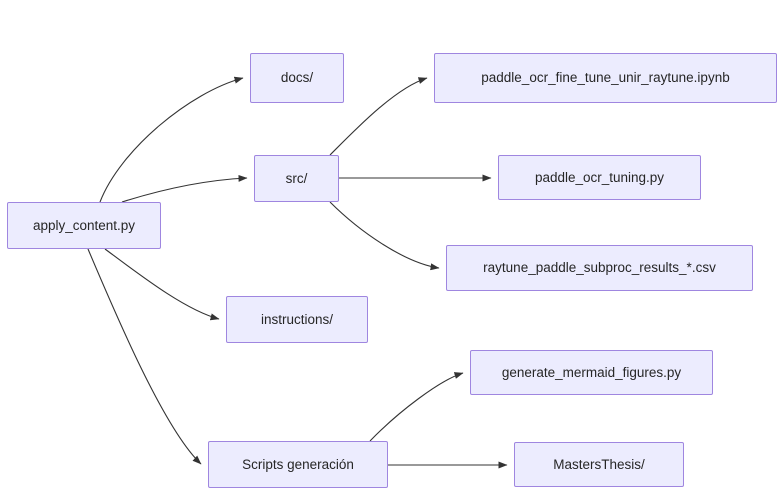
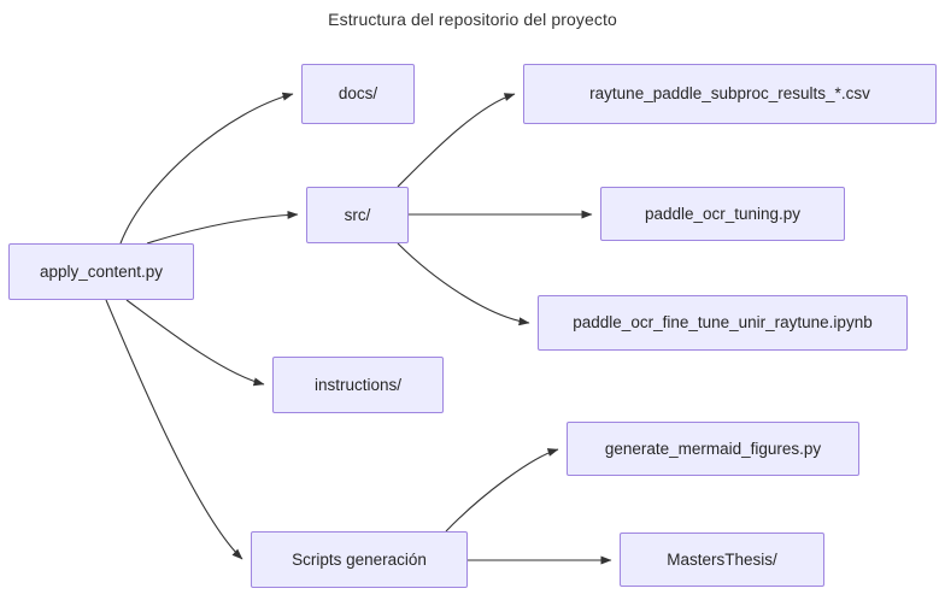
+ Estructura del repositorio del proyecto
  apply_content.py
  docs/
- paddle_ocr_fine_tune_unir_raytune.ipynb
+ raytune_paddle_subproc_results_*.csv
  src/
  paddle_ocr_tuning.py
- raytune_paddle_subproc_results_*.csv
+ paddle_ocr_fine_tune_unir_raytune.ipynb
  instructions/
  generate_mermaid_figures.py
  Scripts generación
  MastersThesis/
